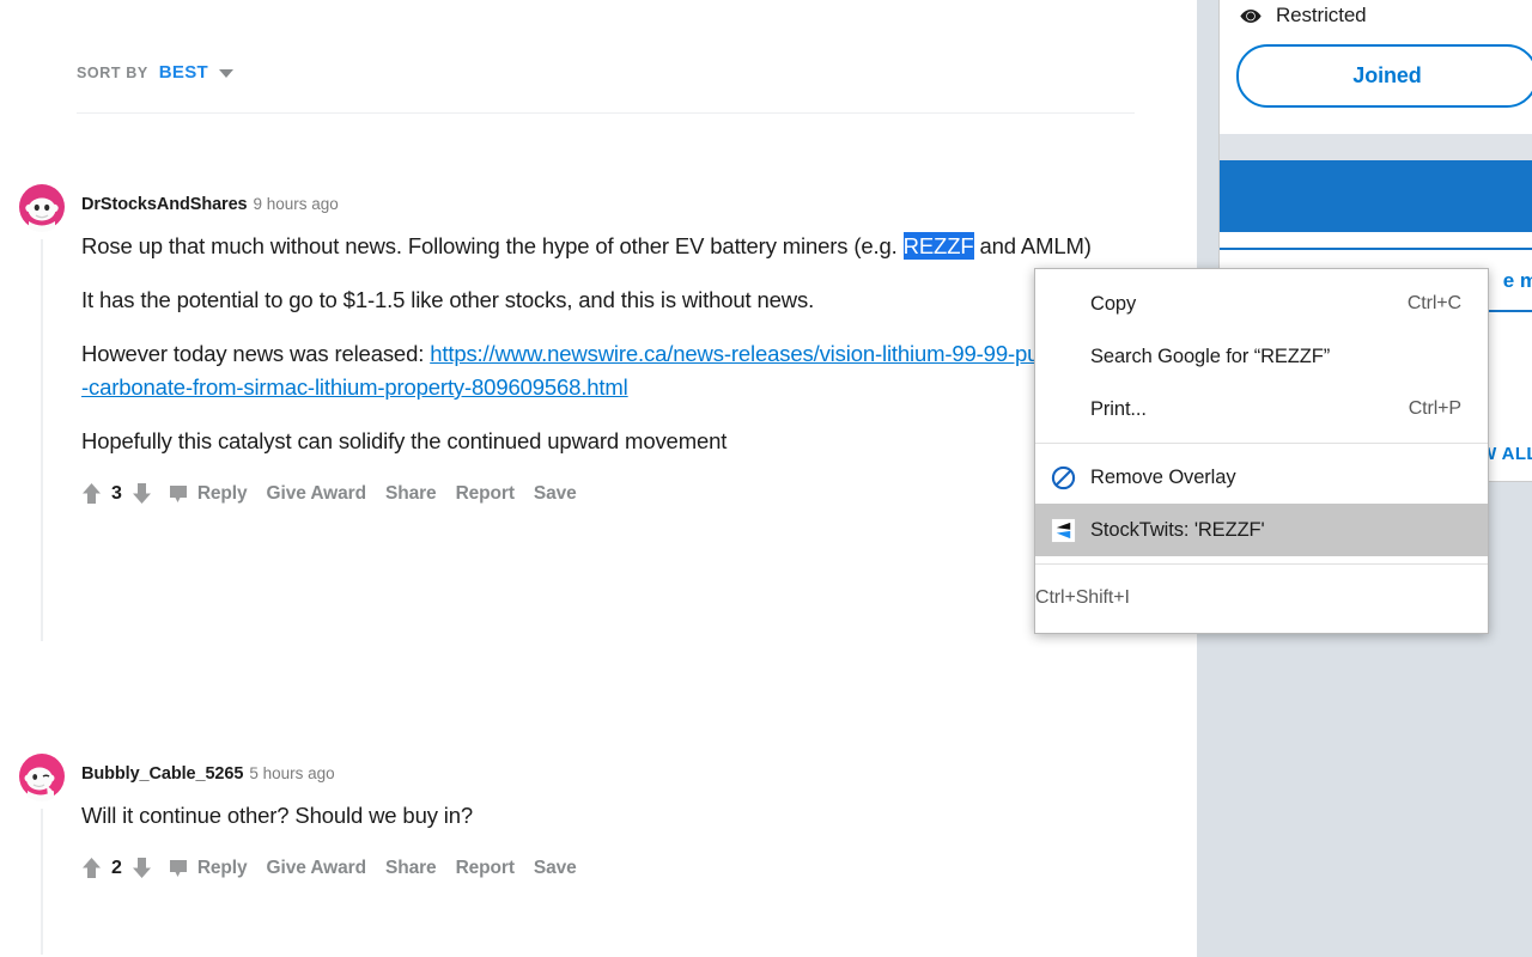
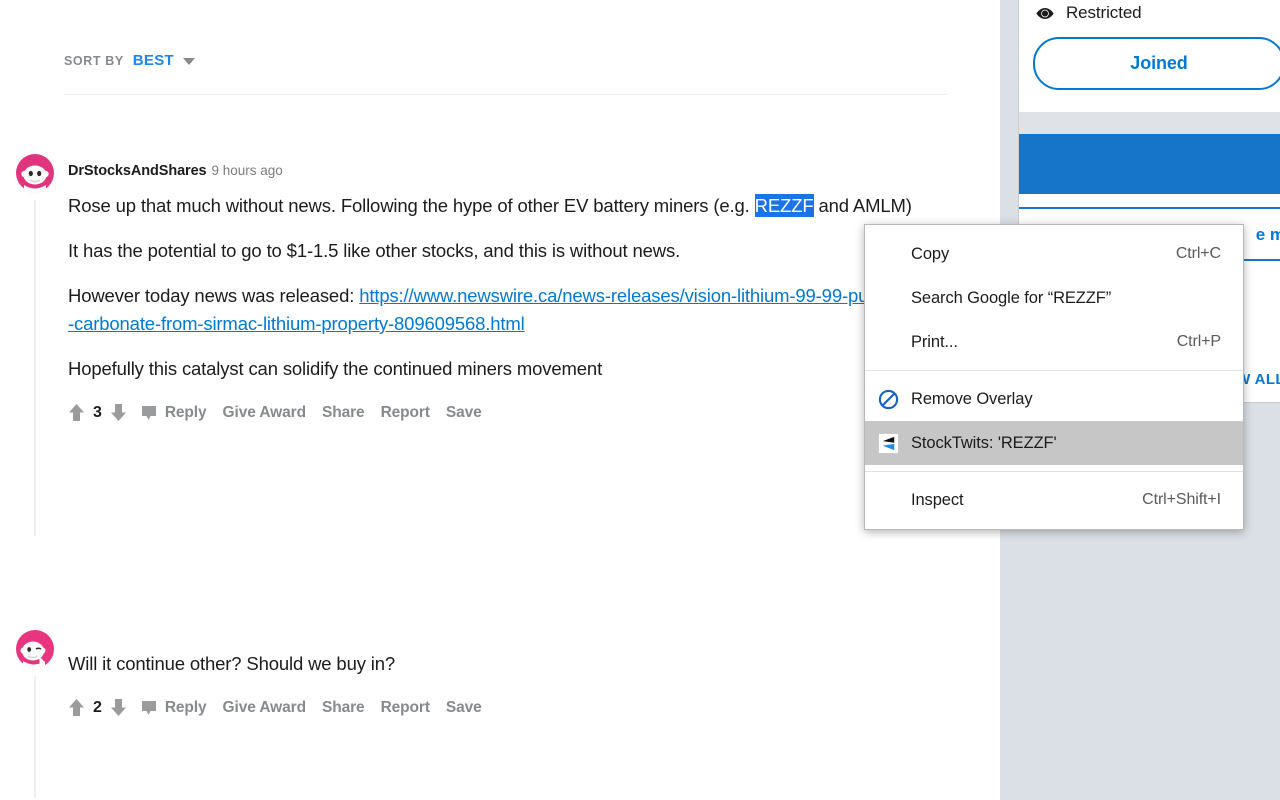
  SORT BY
  BEST
  DrStocksAndShares 9 hours ago
  Rose up that much without news. Following the hype of other EV battery miners (e.g. REZZF and AMLM)
  It has the potential to go to $1-1.5 like other stocks, and this is without news.
  However today news was released: https://www.newswire.ca/news-releases/vision-lithium-99-99-p-carbonate-from-sirmac-lithium-property-809609568.html
- Hopefully this catalyst can solidify the continued upward movement
+ Hopefully this catalyst can solidify the continued miners movement
  3
  Reply
  Give Award
  Share
  Report
  Save
- Bubbly_Cable_5265 5 hours ago
  Will it continue other? Should we buy in?
  2
  Reply
  Give Award
  Share
  Report
  Save
  Restricted
  Joined
  e m
  Copy
  Ctrl+C
  Search Google for “REZZF”
  Print...
  Ctrl+P
  Remove Overlay
  StockTwits: 'REZZF'
+ Inspect
  Ctrl+Shift+I
